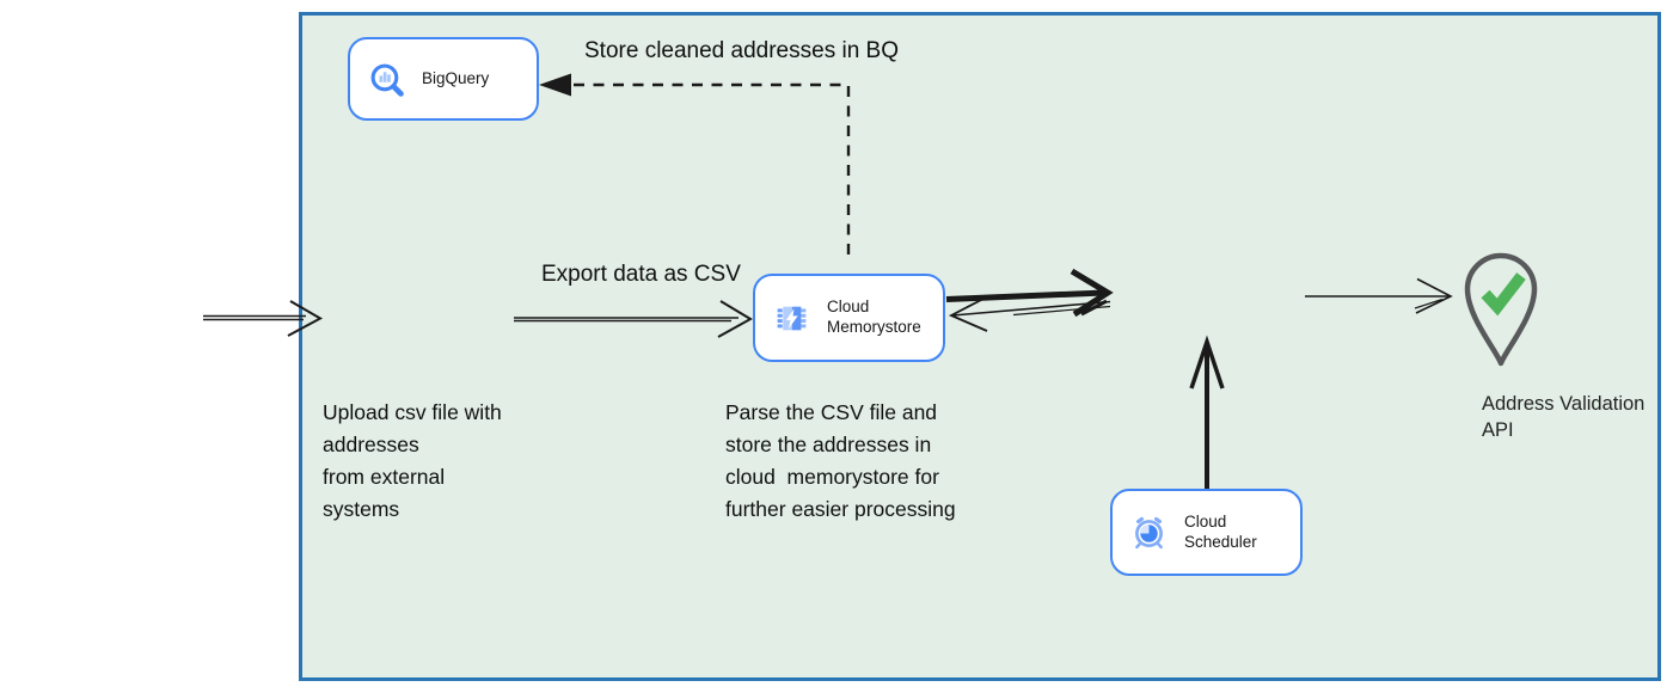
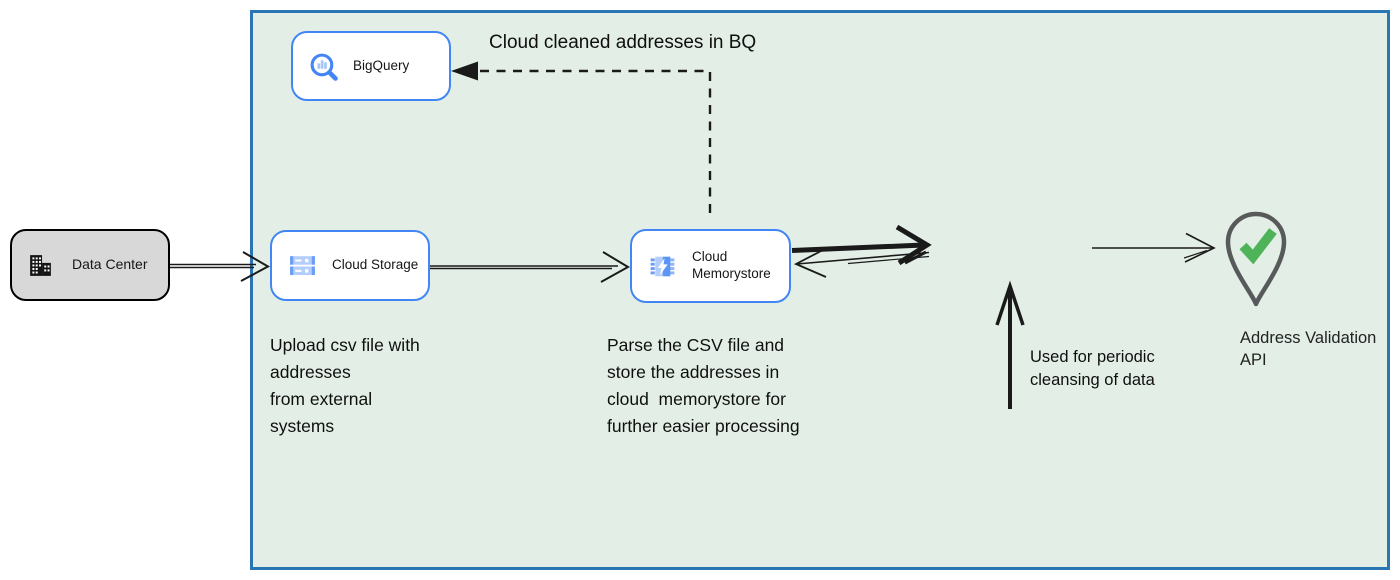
+ Data Center
  BigQuery
+ Cloud Storage
  Cloud
  Memorystore
- Cloud Scheduler
  Address Validation
  API
- Export data as CSV
- Store cleaned addresses in BQ
+ Cloud cleaned addresses in BQ
  Upload csv file with
  addresses
  from external
  systems
  Parse the CSV file and
  store the addresses in
  cloud memorystore for
  further easier processing
+ Used for periodic
+ cleansing of data
